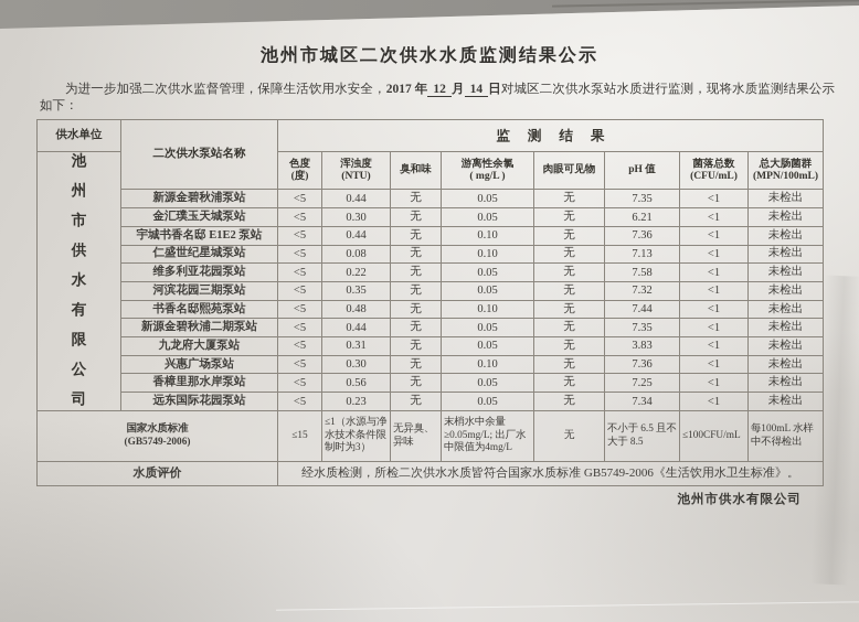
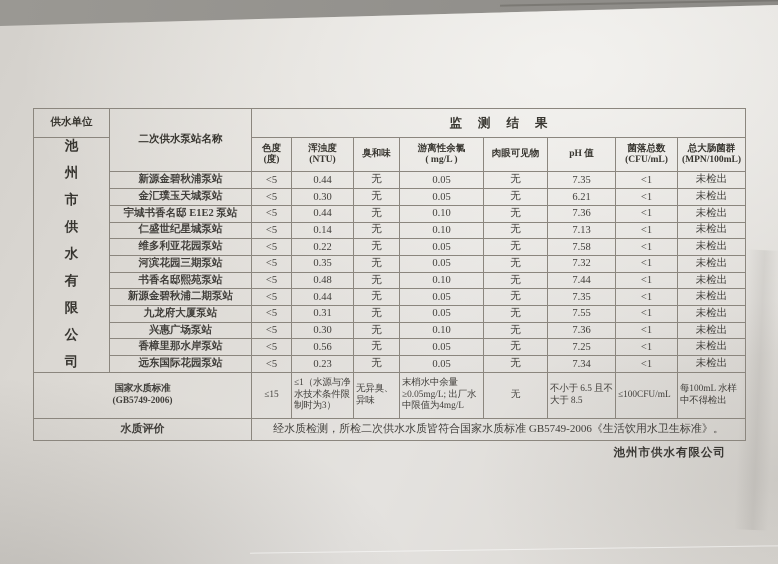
- 池州市城区二次供水水质监测结果公示
- 为进一步加强二次供水监督管理，保障生活饮用水安全，2017 年 12 月 14 日对城区二次供水泵站水质进行监测，现将水质监测结果公示如下：
  供水单位	二次供水泵站名称	监测结果
  池 州 市 供 水 有 限 公 司	色度(度)	浑浊度(NTU)	臭和味	游离性余氯( mg/L )	肉眼可见物	pH 值	菌落总数(CFU/mL)	总大肠菌群(MPN/100mL)
  新源金碧秋浦泵站	<5	0.44	无	0.05	无	7.35	<1	未检出
  金汇璞玉天城泵站	<5	0.30	无	0.05	无	6.21	<1	未检出
  宇城书香名邸 E1E2 泵站	<5	0.44	无	0.10	无	7.36	<1	未检出
- 仁盛世纪星城泵站	<5	0.08	无	0.10	无	7.13	<1	未检出
+ 仁盛世纪星城泵站	<5	0.14	无	0.10	无	7.13	<1	未检出
  维多利亚花园泵站	<5	0.22	无	0.05	无	7.58	<1	未检出
  河滨花园三期泵站	<5	0.35	无	0.05	无	7.32	<1	未检出
  书香名邸熙苑泵站	<5	0.48	无	0.10	无	7.44	<1	未检出
  新源金碧秋浦二期泵站	<5	0.44	无	0.05	无	7.35	<1	未检出
- 九龙府大厦泵站	<5	0.31	无	0.05	无	3.83	<1	未检出
+ 九龙府大厦泵站	<5	0.31	无	0.05	无	7.55	<1	未检出
  兴惠广场泵站	<5	0.30	无	0.10	无	7.36	<1	未检出
  香樟里那水岸泵站	<5	0.56	无	0.05	无	7.25	<1	未检出
  远东国际花园泵站	<5	0.23	无	0.05	无	7.34	<1	未检出
  国家水质标准 (GB5749-2006)	≤15	≤1（水源与净水技术条件限制时为3）	无异臭、异味	末梢水中余量≥0.05mg/L; 出厂水中限值为4mg/L	无	不小于 6.5 且不大于 8.5	≤100CFU/mL	每100mL 水样中不得检出
  水质评价	经水质检测，所检二次供水水质皆符合国家水质标准 GB5749-2006《生活饮用水卫生标准》。
  池州市供水有限公司
